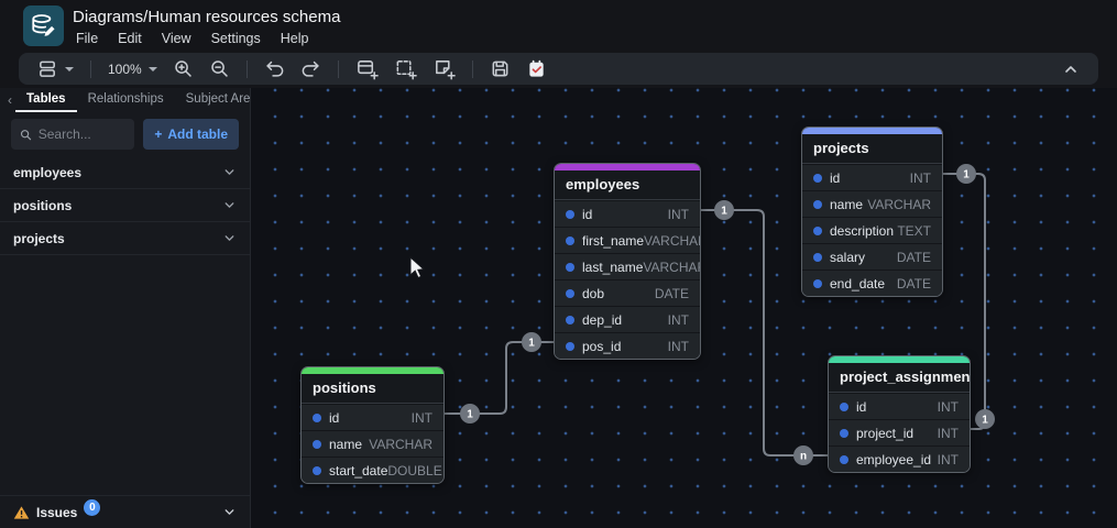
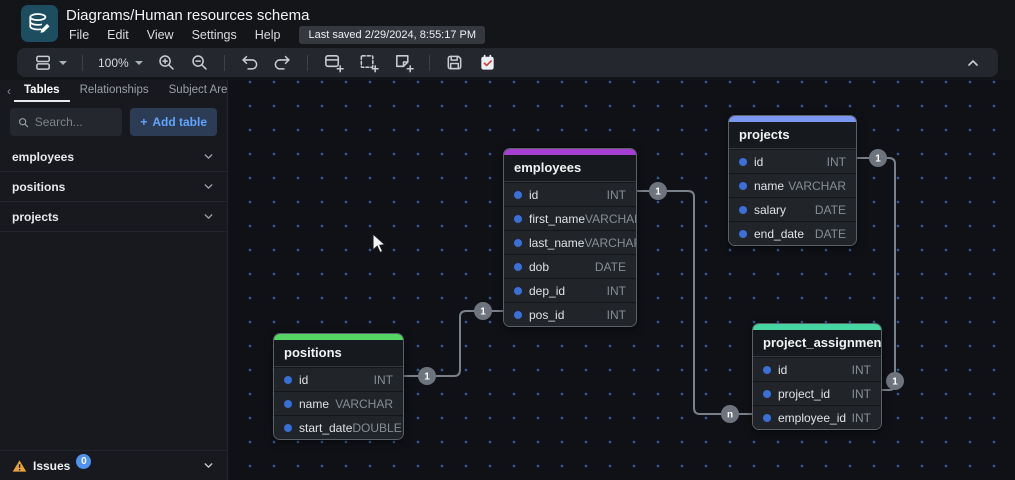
  Diagrams/Human resources schema
  File
  Edit
  View
  Settings
  Help
+ Last saved 2/29/2024, 8:55:17 PM
  100%
  ‹
  Tables
  Relationships
  Subject Are
  Search...
  +
  Add table
  employees
  positions
  projects
  Issues
  0
  1
  1
  1
  n
  1
  1
  employees
  id
  INT
  first_name
  VARCHA
  last_name
  VARCHA
  dob
  DATE
  dep_id
  INT
  pos_id
  INT
  projects
  id
  INT
  name
  VARCHAR
- description
- TEXT
  salary
  DATE
  end_date
  DATE
  positions
  id
  INT
  name
  VARCHAR
  start_date
  DOUBLE
  project_assignmen
  id
  INT
  project_id
  INT
  employee_id
  INT
